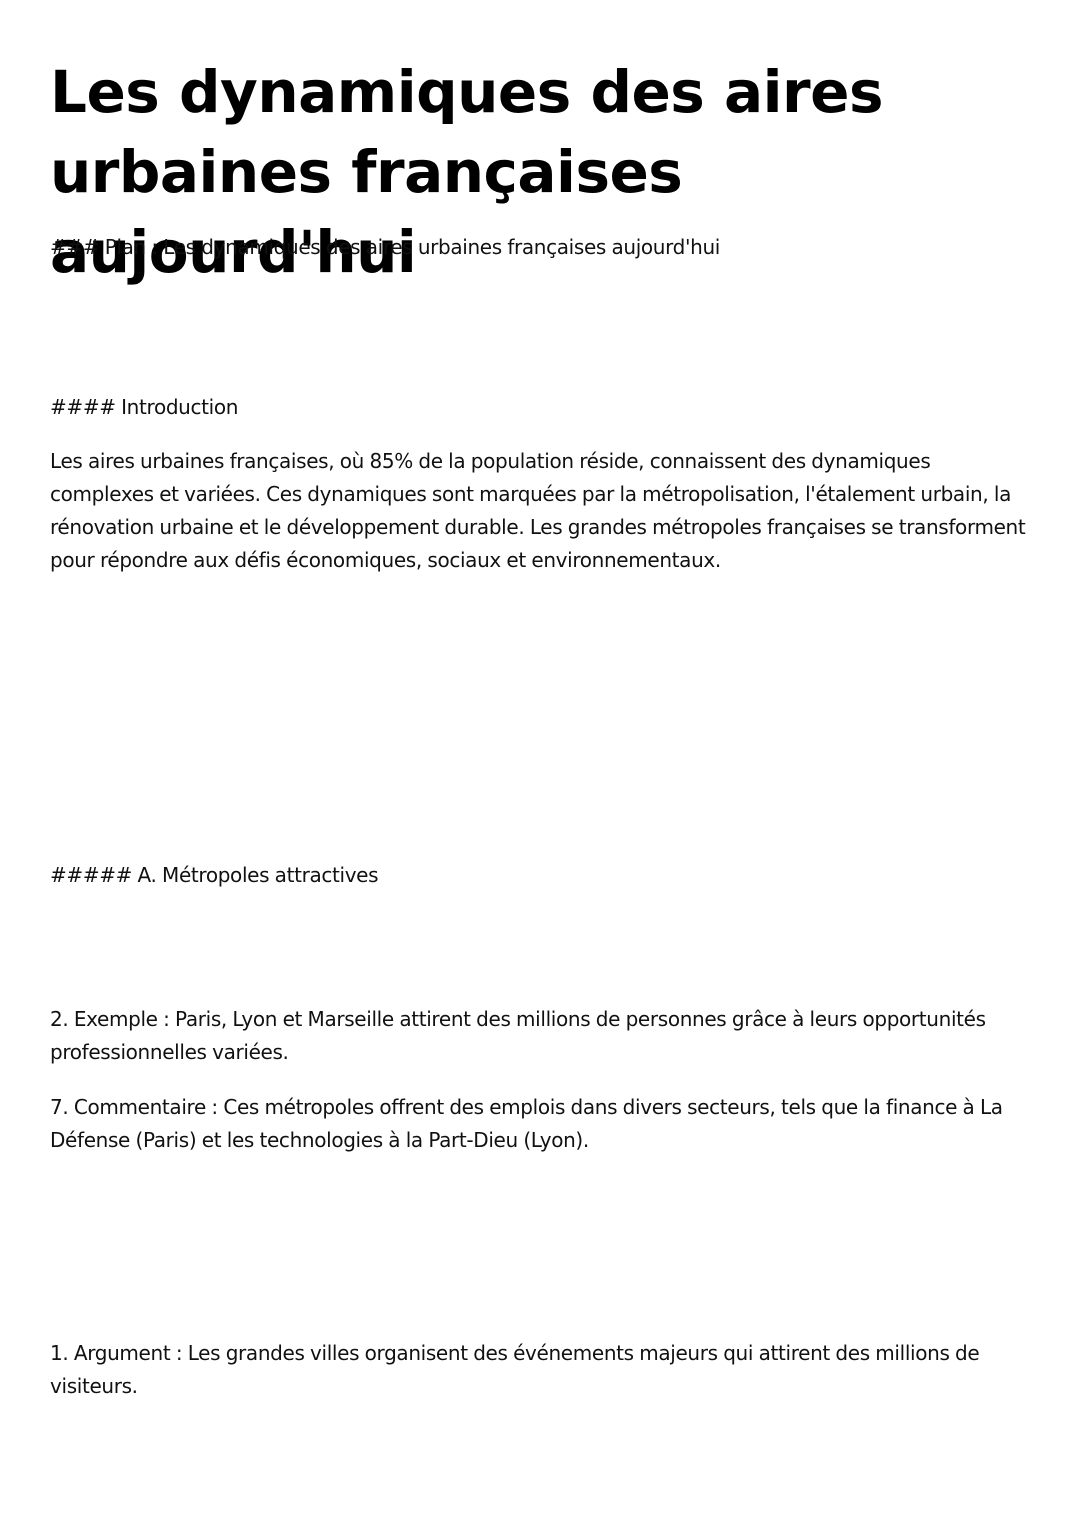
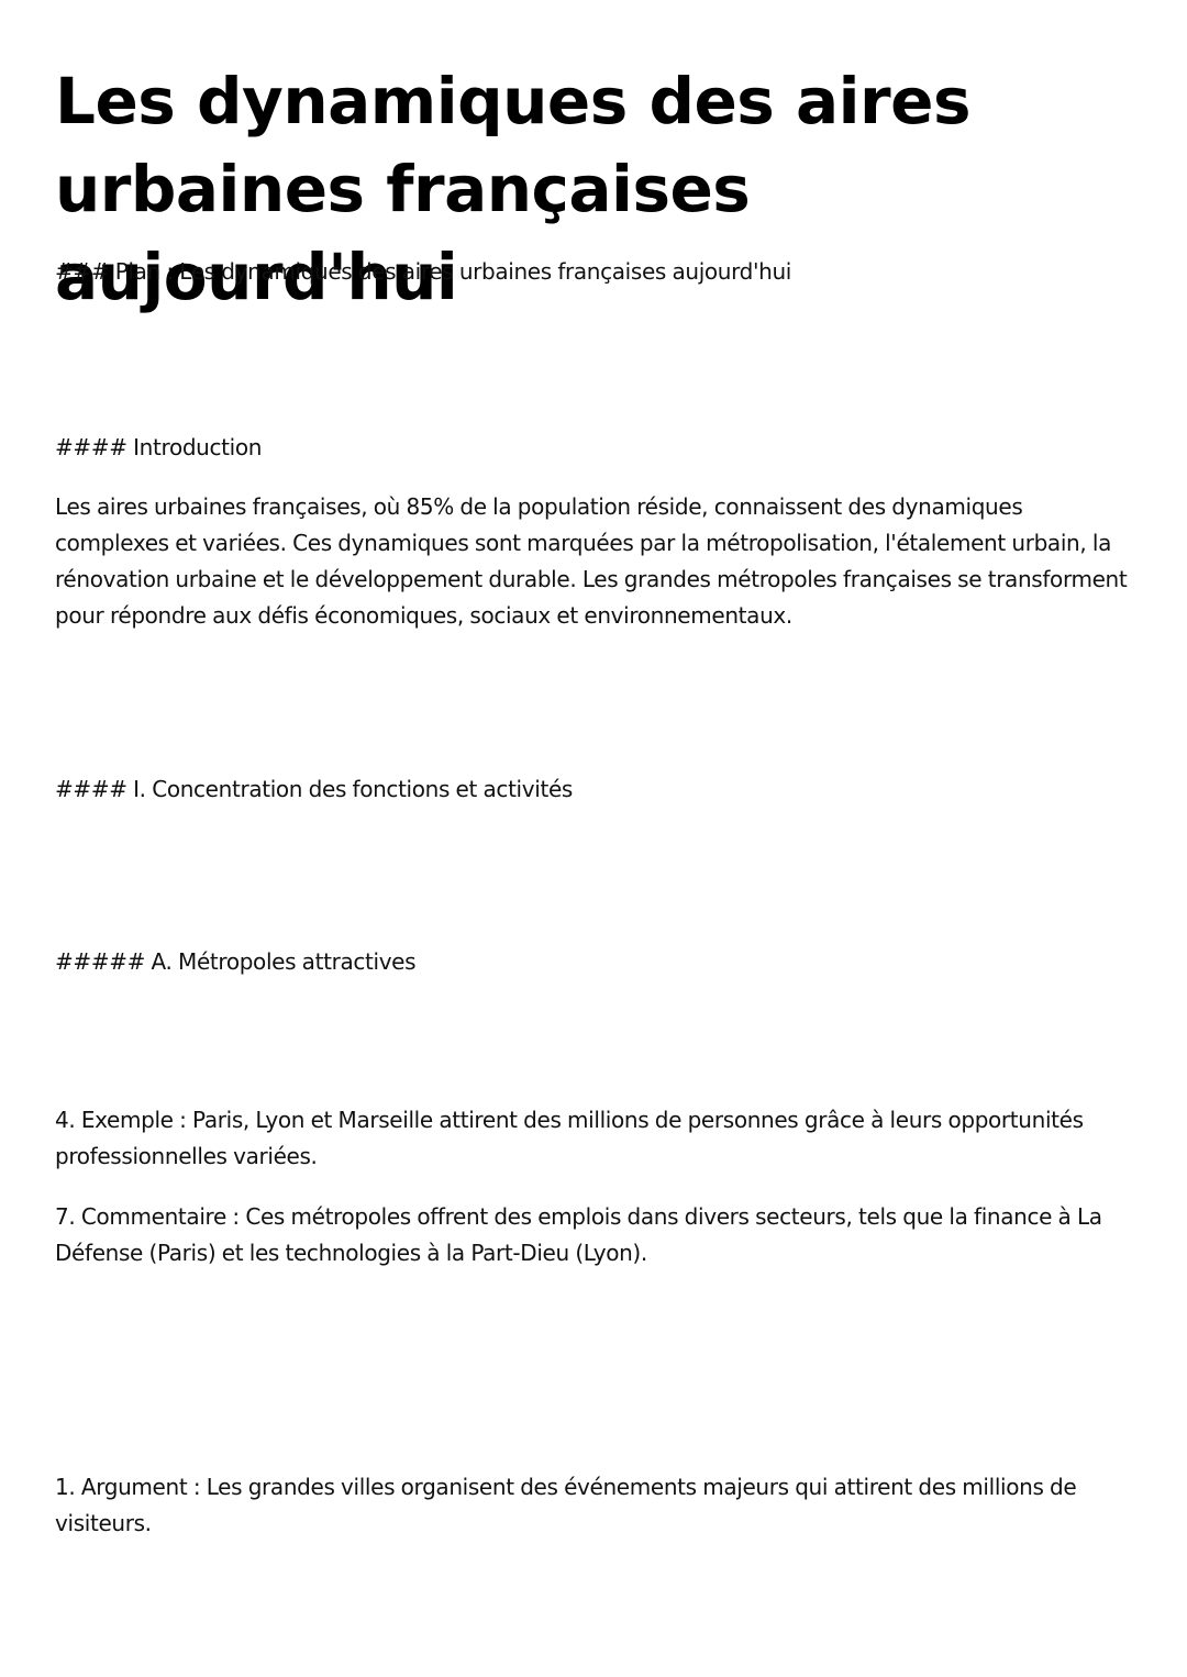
  Les dynamiques des aires urbaines françaises aujourd'hui
  ### Plan : Les dynamiques des aires urbaines françaises aujourd'hui
  #### Introduction
  Les aires urbaines françaises, où 85% de la population réside, connaissent des dynamiques complexes et variées. Ces dynamiques sont marquées par la métropolisation, l'étalement urbain, la rénovation urbaine et le développement durable. Les grandes métropoles françaises se transforment pour répondre aux défis économiques, sociaux et environnementaux.
+ #### I. Concentration des fonctions et activités
  ##### A. Métropoles attractives
- 2. Exemple : Paris, Lyon et Marseille attirent des millions de personnes grâce à leurs opportunités professionnelles variées.
+ 4. Exemple : Paris, Lyon et Marseille attirent des millions de personnes grâce à leurs opportunités professionnelles variées.
  7. Commentaire : Ces métropoles offrent des emplois dans divers secteurs, tels que la finance à La Défense (Paris) et les technologies à la Part-Dieu (Lyon).
  1. Argument : Les grandes villes organisent des événements majeurs qui attirent des millions de visiteurs.
